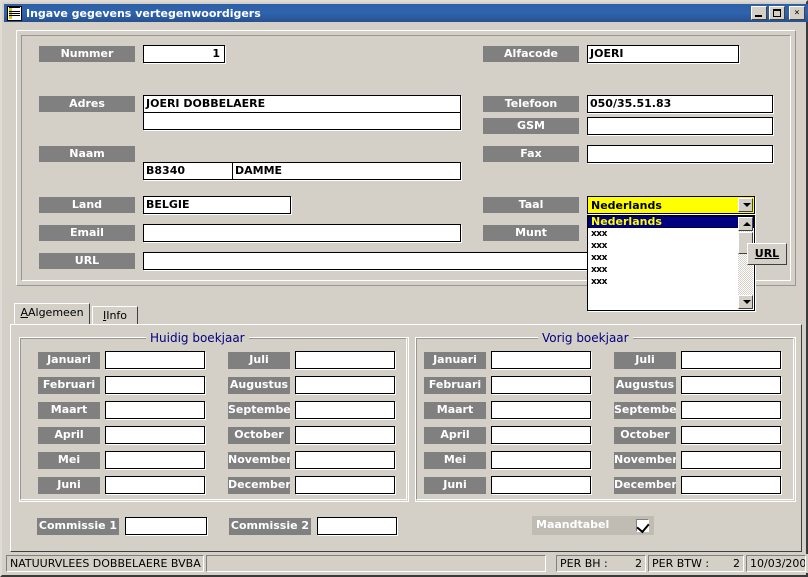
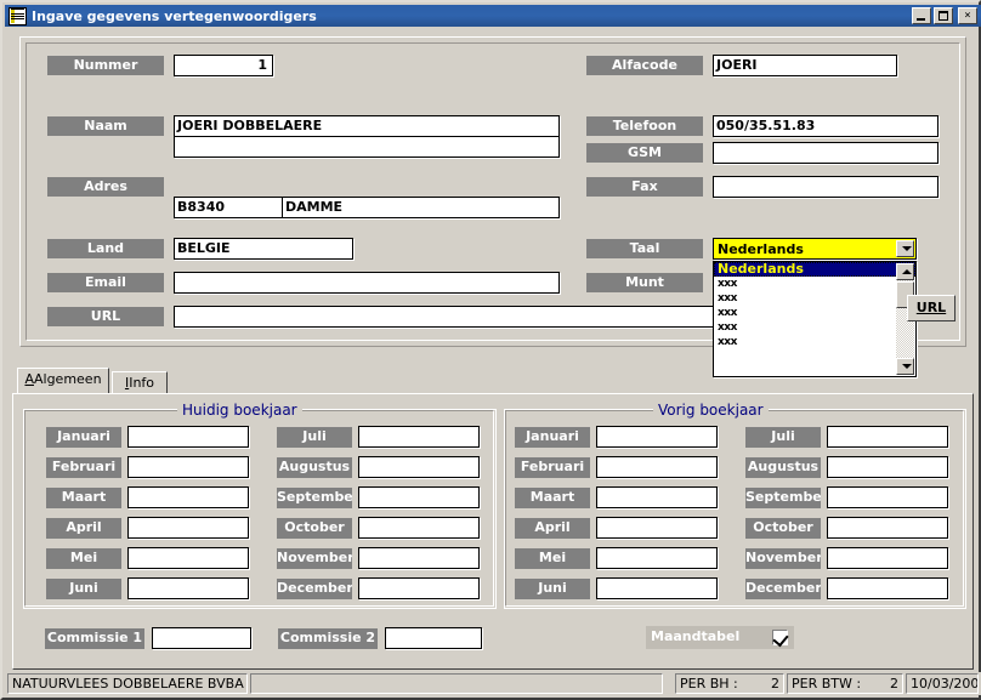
  Ingave gegevens vertegenwoordigers
  ×
  Nummer
  1
- Adres
+ Naam
  JOERI DOBBELAERE
- Naam
+ Adres
  B8340
  DAMME
  Land
  BELGIE
  Email
  URL
  Alfacode
  JOERI
  Telefoon
  050/35.51.83
  GSM
  Fax
  Taal
  Munt
  Nederlands
  Nederlands
  xxx
  xxx
  xxx
  xxx
  xxx
  URL
  AAlgemeen
  IInfo
  Huidig boekjaar
  Januari
  Februari
  Maart
  April
  Mei
  Juni
  Juli
  Augustus
  Septembe
  October
  November
  December
  Vorig boekjaar
  Januari
  Februari
  Maart
  April
  Mei
  Juni
  Juli
  Augustus
  Septembe
  October
  November
  December
  Commissie 1
  Commissie 2
  Maandtabel
  NATUURVLEES DOBBELAERE BVBA
  PER BH :
  2
  PER BTW :
  2
  10/03/200
